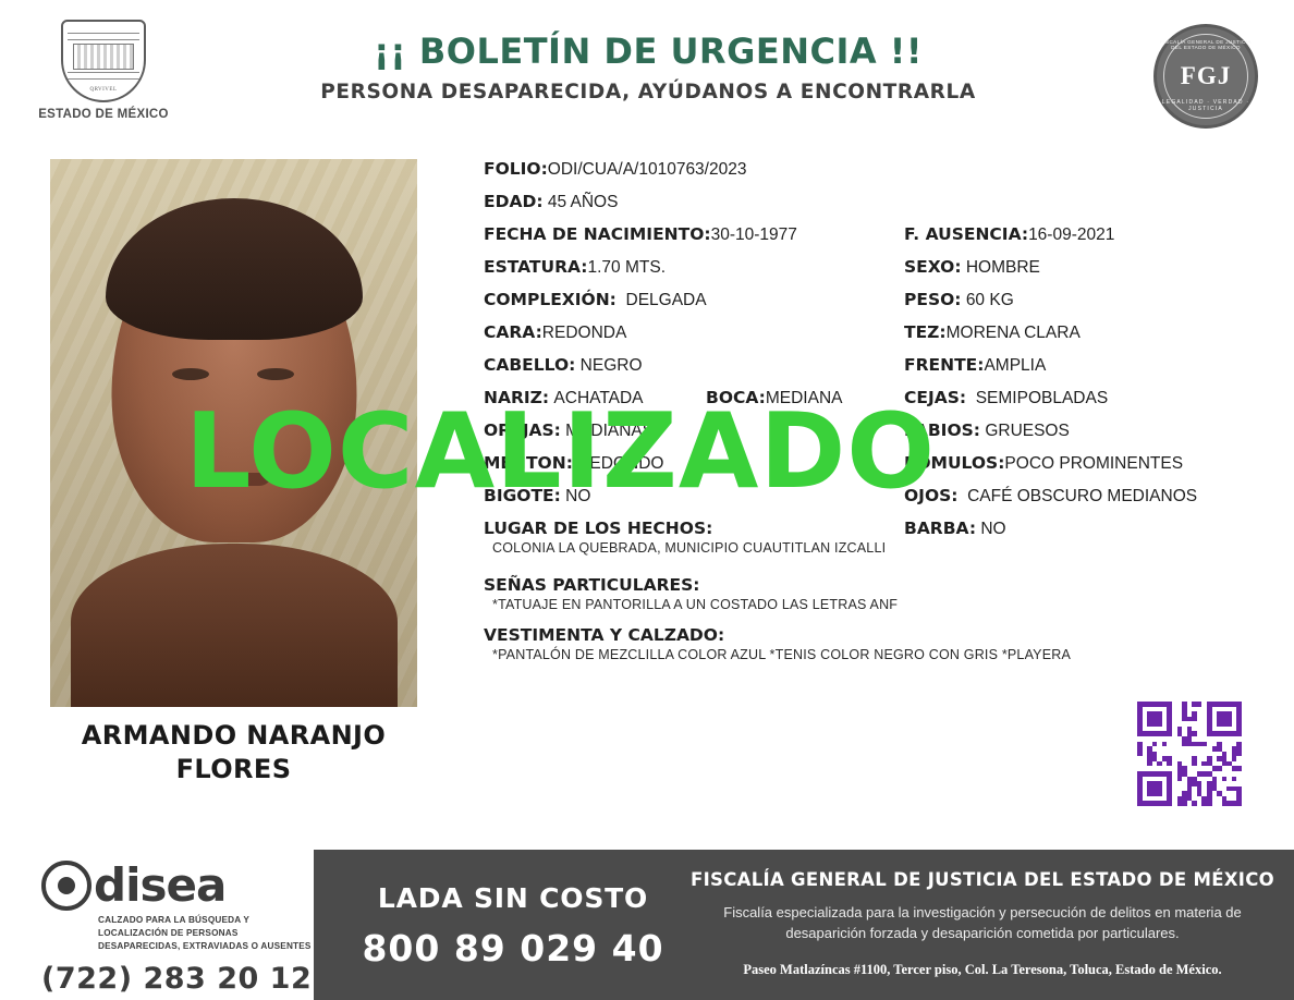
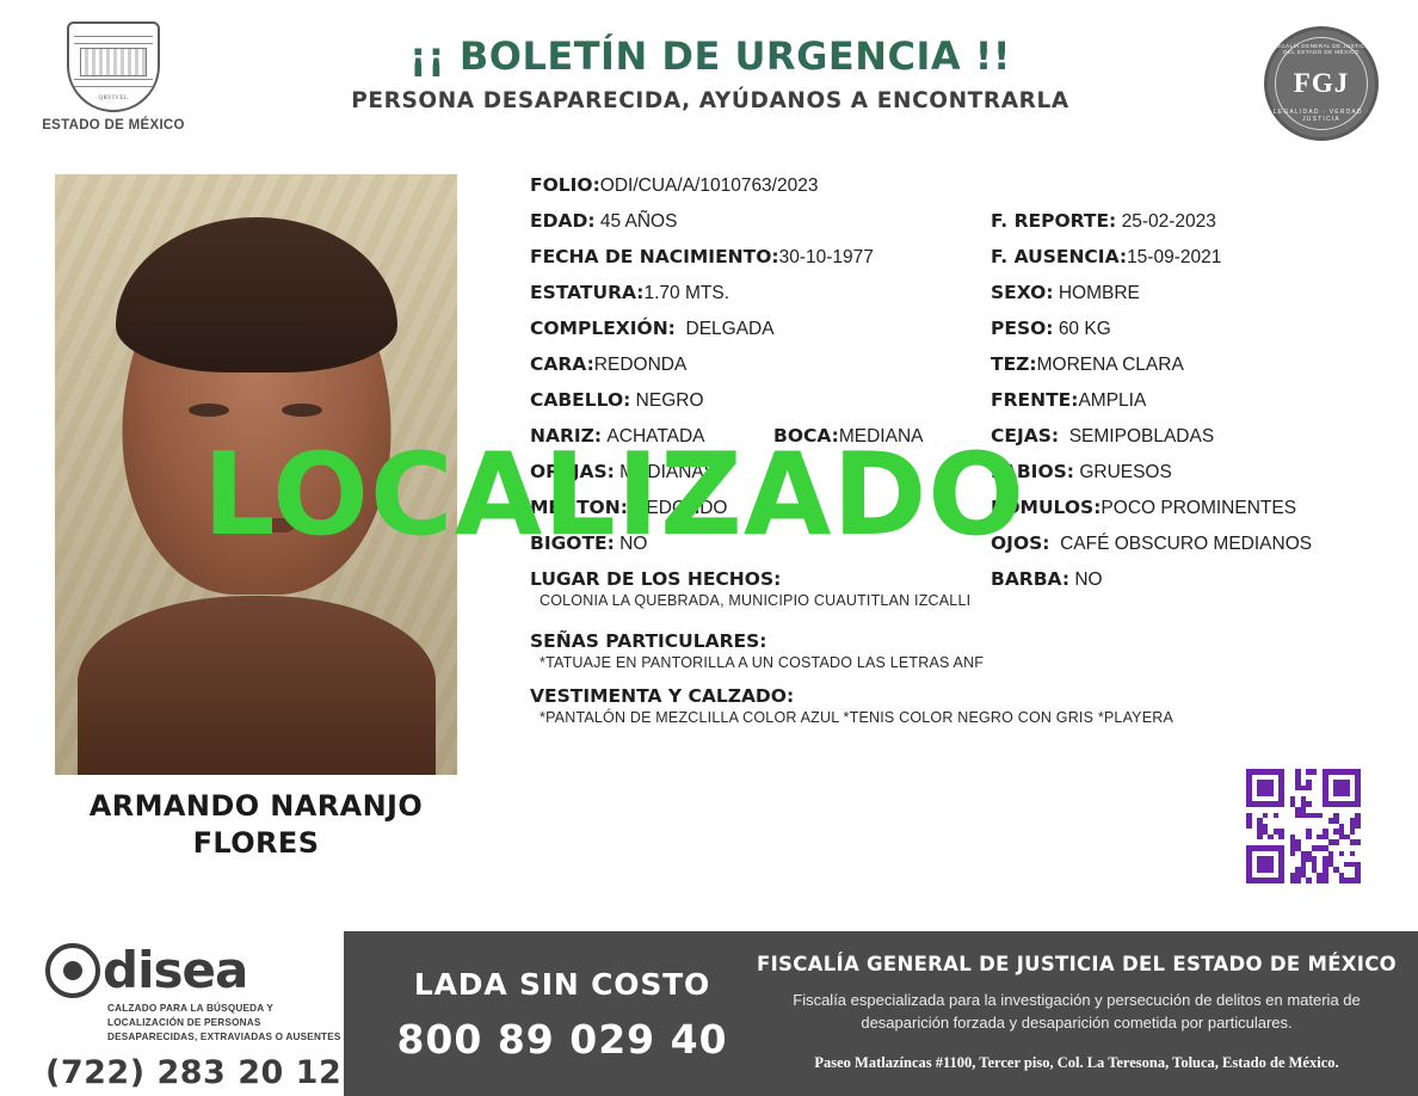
  ESTADO DE MÉXICO
  ¡¡ BOLETÍN DE URGENCIA !!
  PERSONA DESAPARECIDA, AYÚDANOS A ENCONTRARLA
  FGJ
  ARMANDO NARANJO FLORES
  FOLIO:ODI/CUA/A/1010763/2023
  EDAD: 45 AÑOS
+ F. REPORTE: 25-02-2023
  FECHA DE NACIMIENTO:30-10-1977
- F. AUSENCIA:16-09-2021
+ F. AUSENCIA:15-09-2021
  ESTATURA:1.70 MTS.
  SEXO: HOMBRE
  COMPLEXIÓN: DELGADA
  PESO: 60 KG
  CARA:REDONDA
  TEZ:MORENA CLARA
  CABELLO: NEGRO
  FRENTE:AMPLIA
  NARIZ: ACHATADA
  BOCA:MEDIANA
  CEJAS: SEMIPOBLADAS
  OREJAS: MEDIANAS
  LABIOS: GRUESOS
  MENTON: REDONDO
  POMULOS:POCO PROMINENTES
  BIGOTE: NO
  OJOS: CAFÉ OBSCURO MEDIANOS
  BARBA: NO
  LUGAR DE LOS HECHOS:
  COLONIA LA QUEBRADA, MUNICIPIO CUAUTITLAN IZCALLI
  SEÑAS PARTICULARES:
  *TATUAJE EN PANTORILLA A UN COSTADO LAS LETRAS ANF
  VESTIMENTA Y CALZADO:
  *PANTALÓN DE MEZCLILLA COLOR AZUL *TENIS COLOR NEGRO CON GRIS *PLAYERA
  LOCALIZADO
  disea
  CALZADO PARA LA BÚSQUEDA Y LOCALIZACIÓN DE PERSONAS DESAPARECIDAS, EXTRAVIADAS O AUSENTES
  (722) 283 20 12
  LADA SIN COSTO
  800 89 029 40
  FISCALÍA GENERAL DE JUSTICIA DEL ESTADO DE MÉXICO
  Fiscalía especializada para la investigación y persecución de delitos en materia de desaparición forzada y desaparición cometida por particulares.
  Paseo Matlazíncas #1100, Tercer piso, Col. La Teresona, Toluca, Estado de México.
